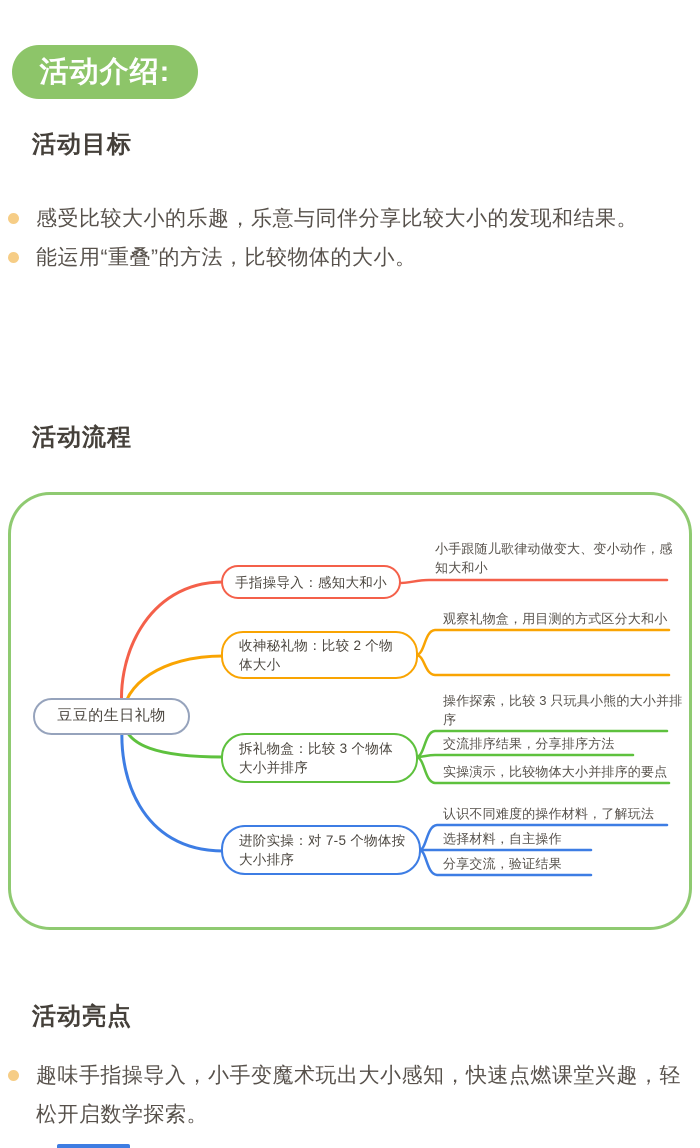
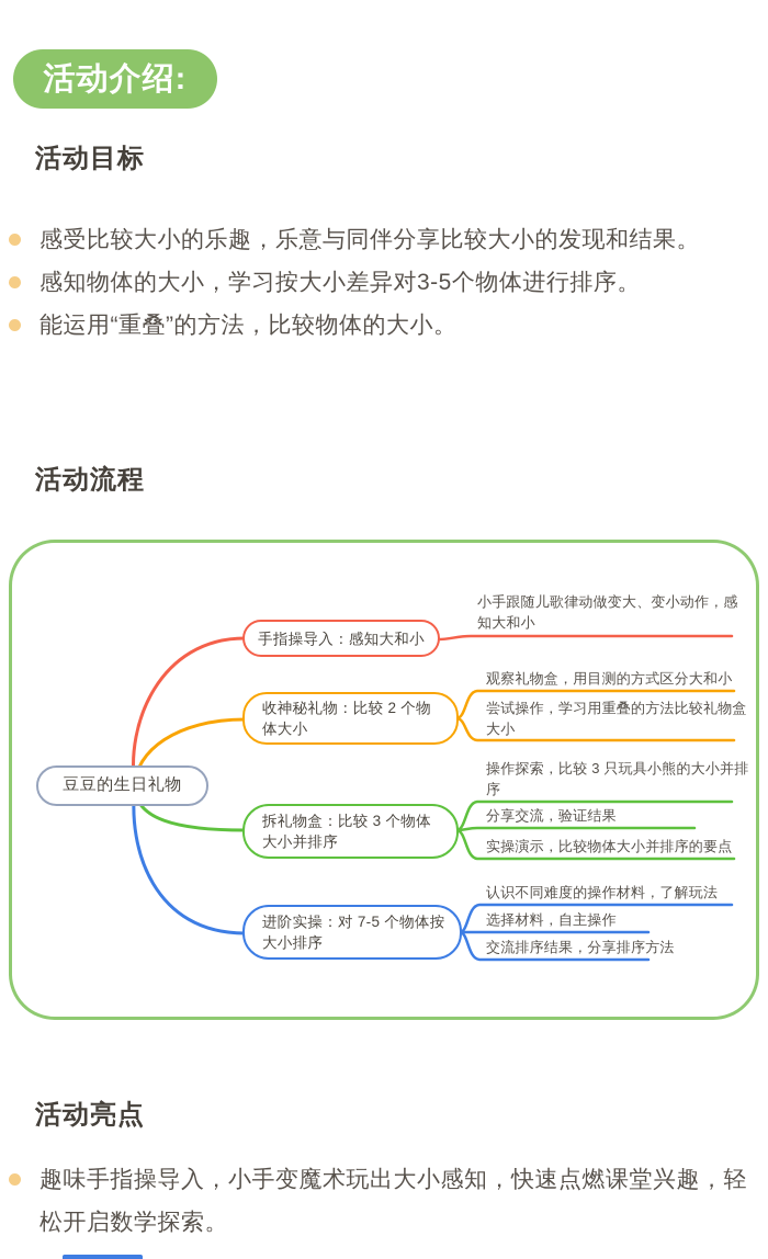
  活动介绍:
  活动目标
  感受比较大小的乐趣，乐意与同伴分享比较大小的发现和结果。
+ 感知物体的大小，学习按大小差异对3-5个物体进行排序。
  能运用“重叠”的方法，比较物体的大小。
  活动流程
  豆豆的生日礼物
  手指操导入：感知大和小
  收神秘礼物：比较 2 个物体大小
  拆礼物盒：比较 3 个物体大小并排序
  进阶实操：对 7-5 个物体按大小排序
  小手跟随儿歌律动做变大、变小动作，感知大和小
  观察礼物盒，用目测的方式区分大和小
+ 尝试操作，学习用重叠的方法比较礼物盒大小
  操作探索，比较 3 只玩具小熊的大小并排序
- 交流排序结果，分享排序方法
+ 分享交流，验证结果
  实操演示，比较物体大小并排序的要点
  认识不同难度的操作材料，了解玩法
  选择材料，自主操作
- 分享交流，验证结果
+ 交流排序结果，分享排序方法
  活动亮点
  趣味手指操导入，小手变魔术玩出大小感知，快速点燃课堂兴趣，轻松开启数学探索。
